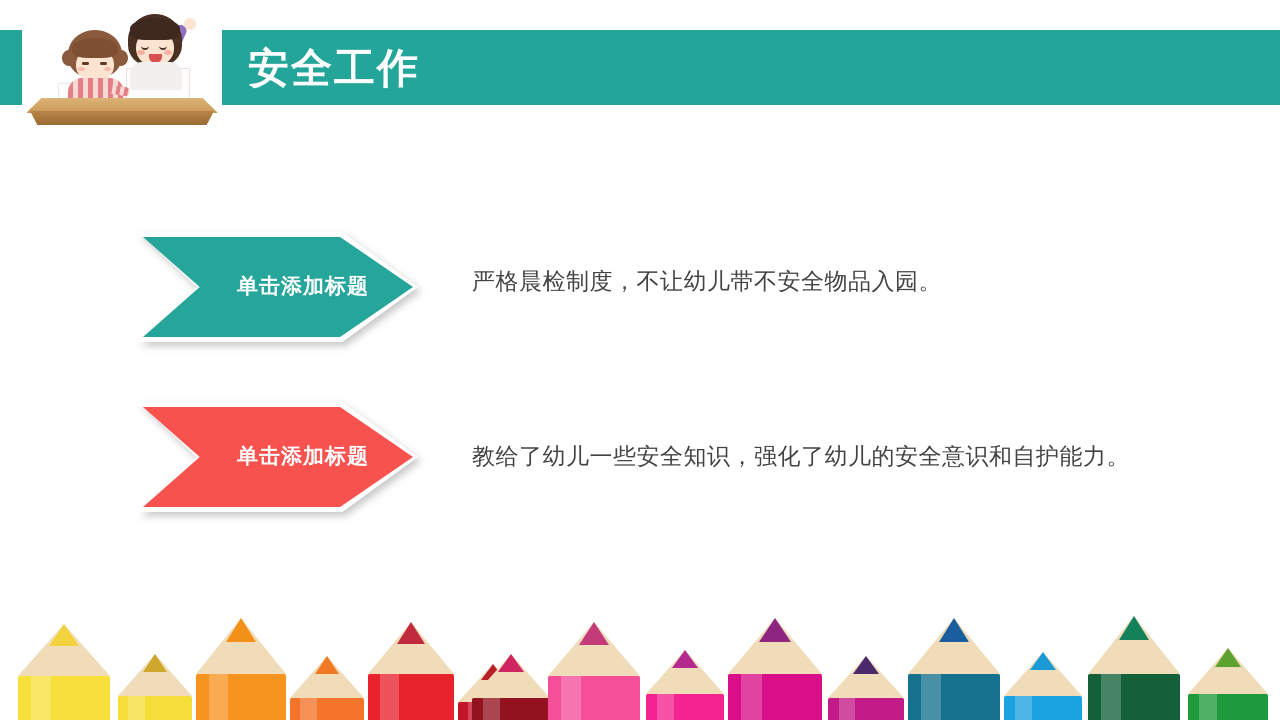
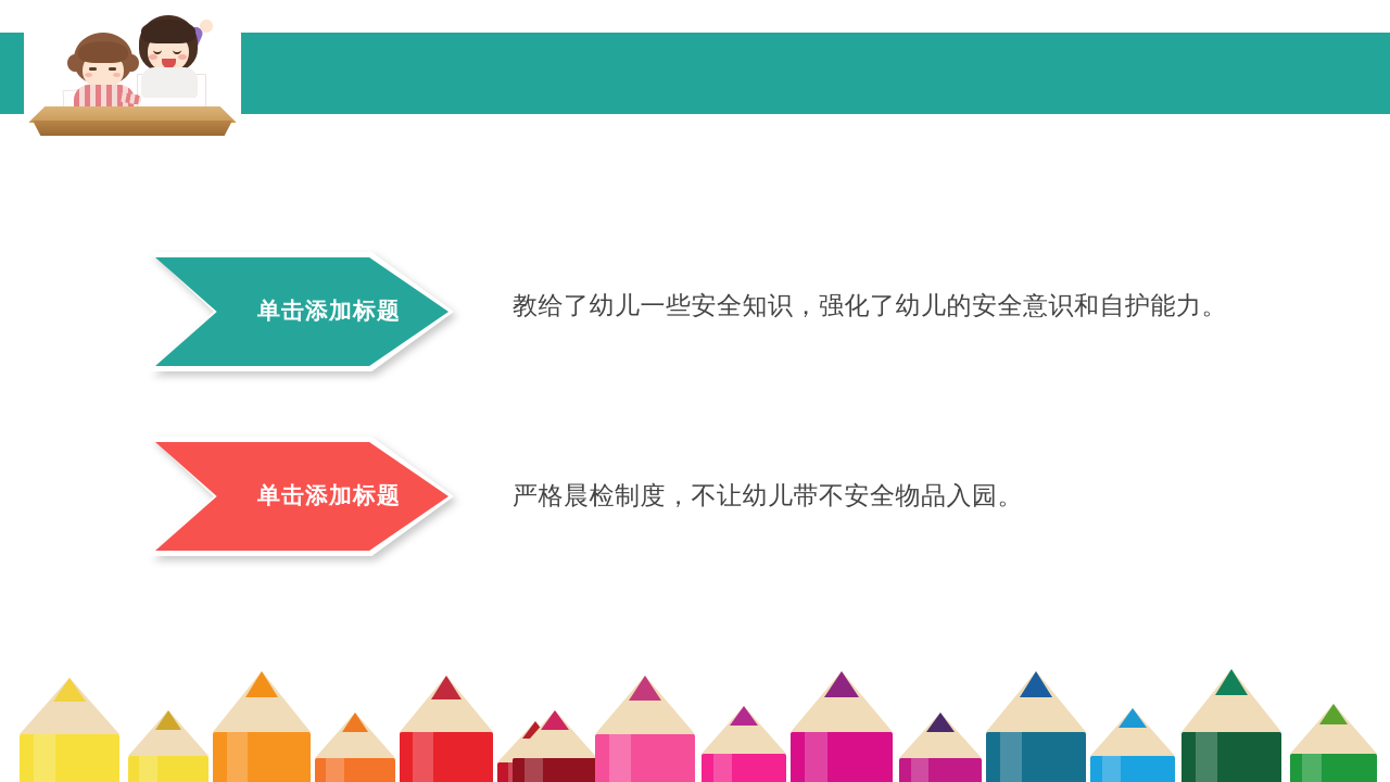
- 安全工作
  单击添加标题
- 严格晨检制度，不让幼儿带不安全物品入园。
+ 教给了幼儿一些安全知识，强化了幼儿的安全意识和自护能力。
  单击添加标题
- 教给了幼儿一些安全知识，强化了幼儿的安全意识和自护能力。
+ 严格晨检制度，不让幼儿带不安全物品入园。
